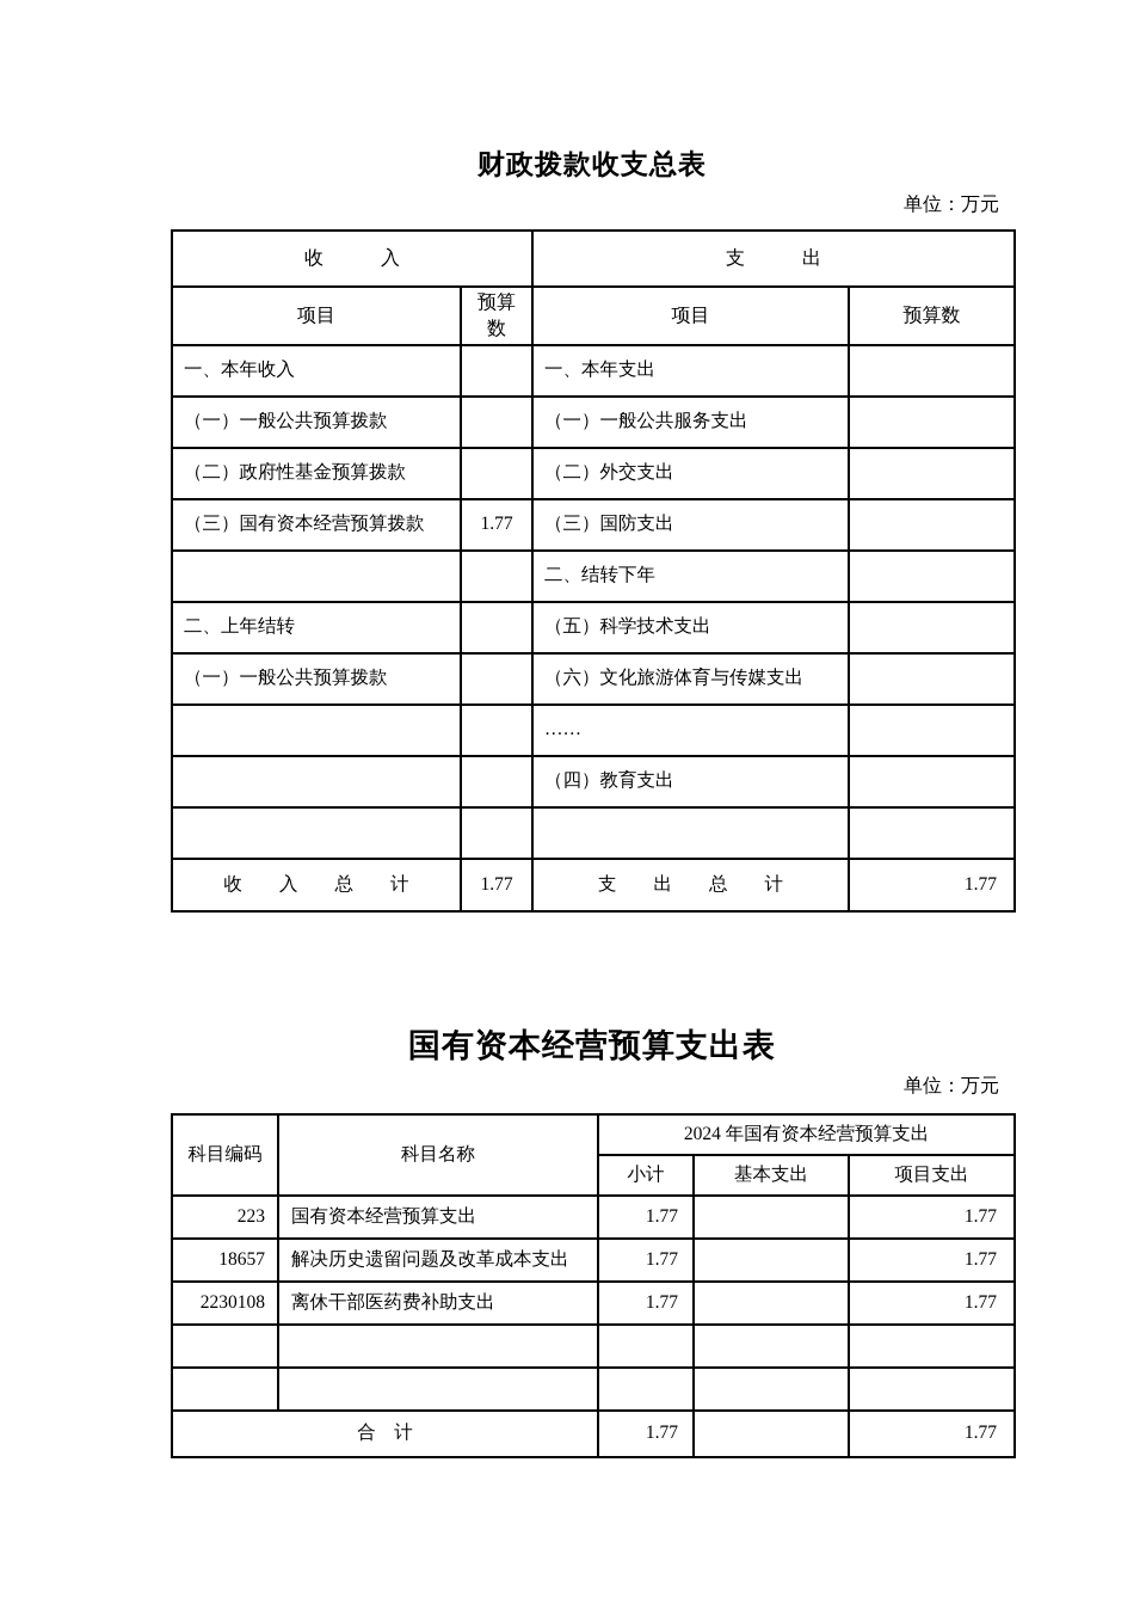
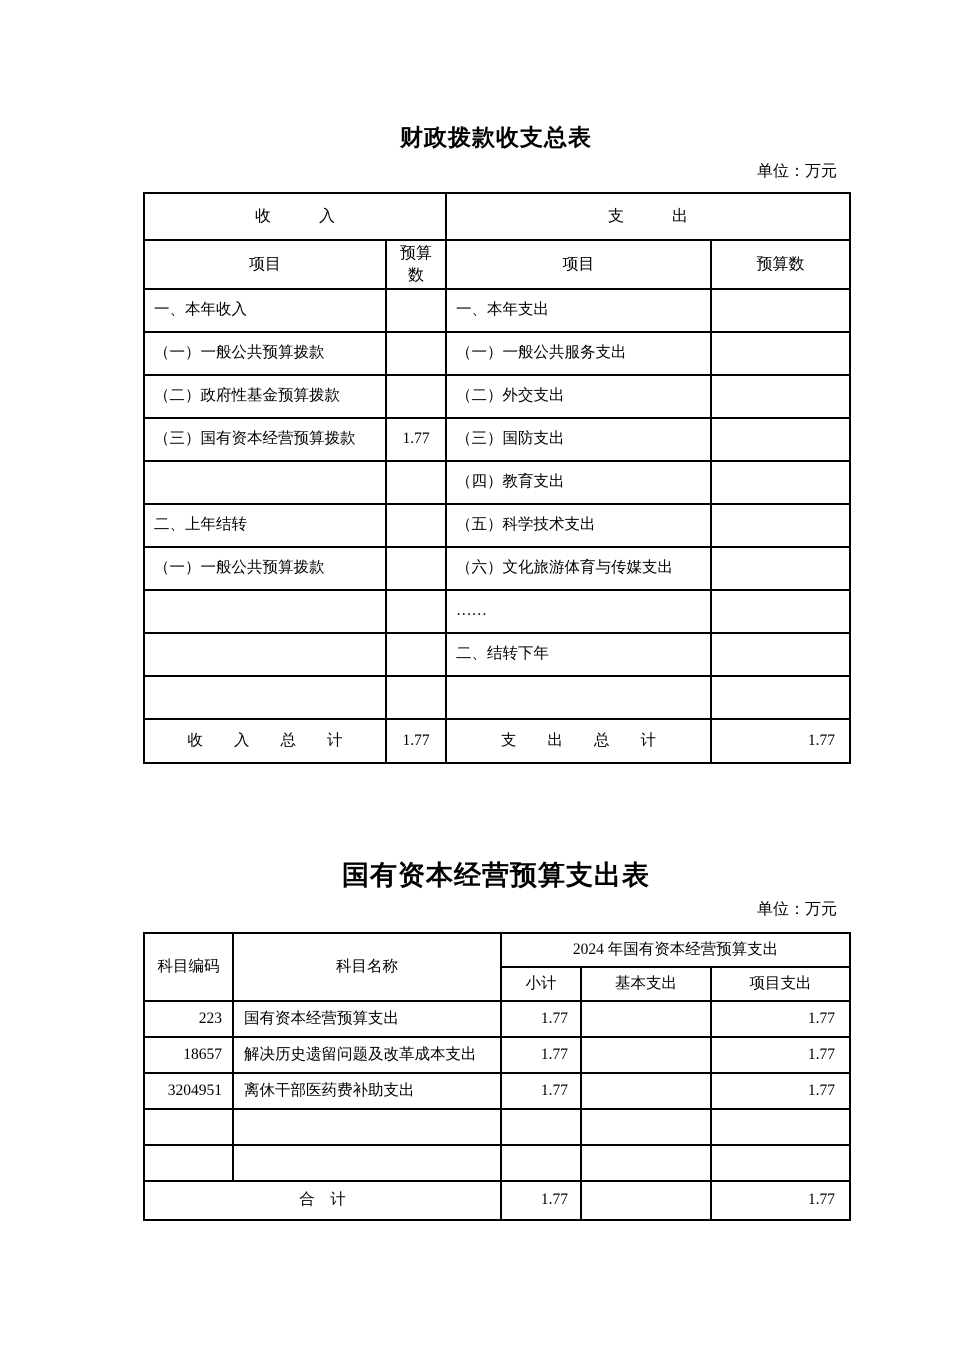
  财政拨款收支总表
  单位：万元
  收 入	支 出
  项目	预算数	项目	预算数
  一、本年收入		一、本年支出
  （一）一般公共预算拨款		（一）一般公共服务支出
  （二）政府性基金预算拨款		（二）外交支出
  （三）国有资本经营预算拨款	1.77	（三）国防支出
- 		二、结转下年
+ 		（四）教育支出
  二、上年结转		（五）科学技术支出
  （一）一般公共预算拨款		（六）文化旅游体育与传媒支出
  		……
- 		（四）教育支出
+ 		二、结转下年
  收 入 总 计	1.77	支 出 总 计	1.77
  国有资本经营预算支出表
  单位：万元
  科目编码	科目名称	2024 年国有资本经营预算支出
  小计	基本支出	项目支出
  223	国有资本经营预算支出	1.77		1.77
  18657	解决历史遗留问题及改革成本支出	1.77		1.77
- 2230108	离休干部医药费补助支出	1.77		1.77
+ 3204951	离休干部医药费补助支出	1.77		1.77
  合 计	1.77		1.77
